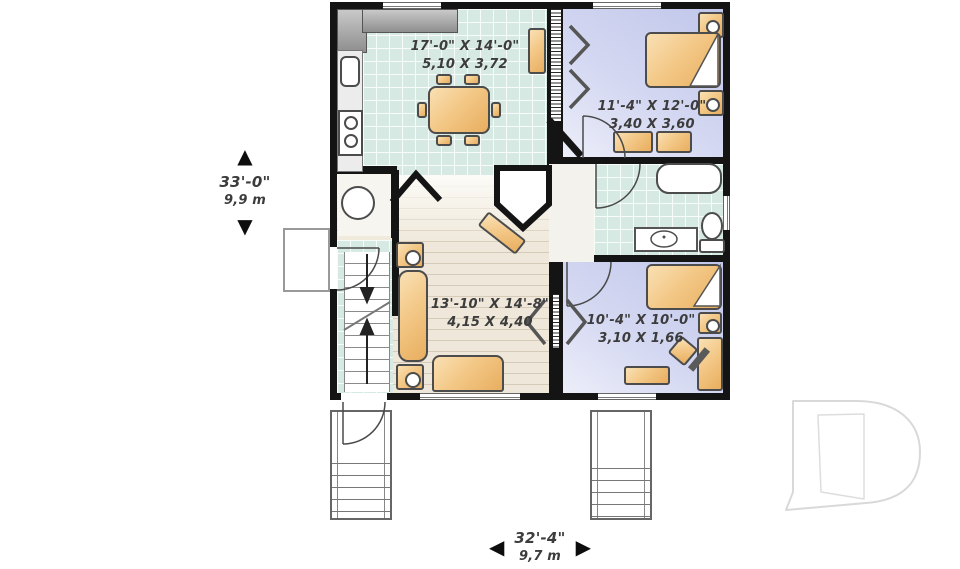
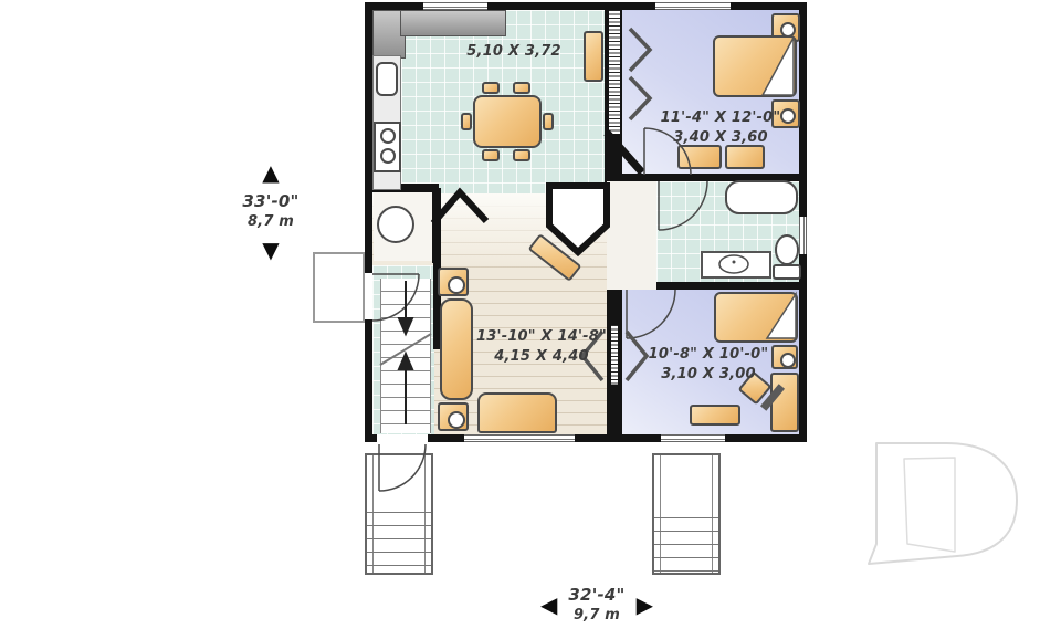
- 17'-0" X 14'-0"
  5,10 X 3,72
  11'-4" X 12'-0"
  3,40 X 3,60
  13'-10" X 14'-8"
  4,15 X 4,40
- 10'-4" X 10'-0"
+ 10'-8" X 10'-0"
- 3,10 X 1,66
+ 3,10 X 3,00
  ▲
  33'-0"
- 9,9 m
+ 8,7 m
  ▼
  ◀
  32'-4"
  9,7 m
  ▶
